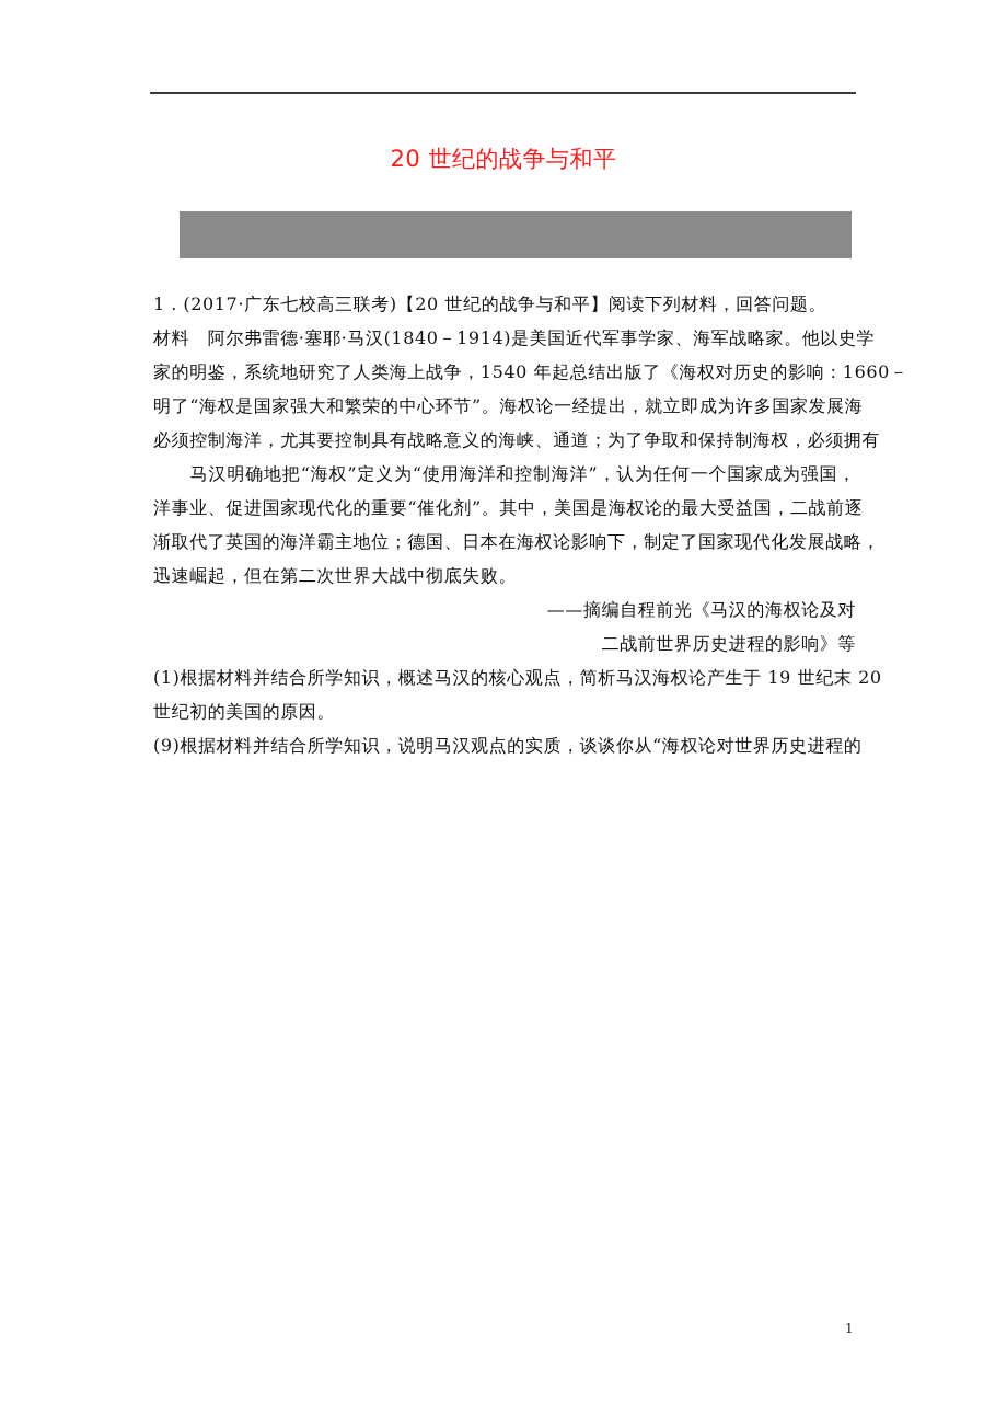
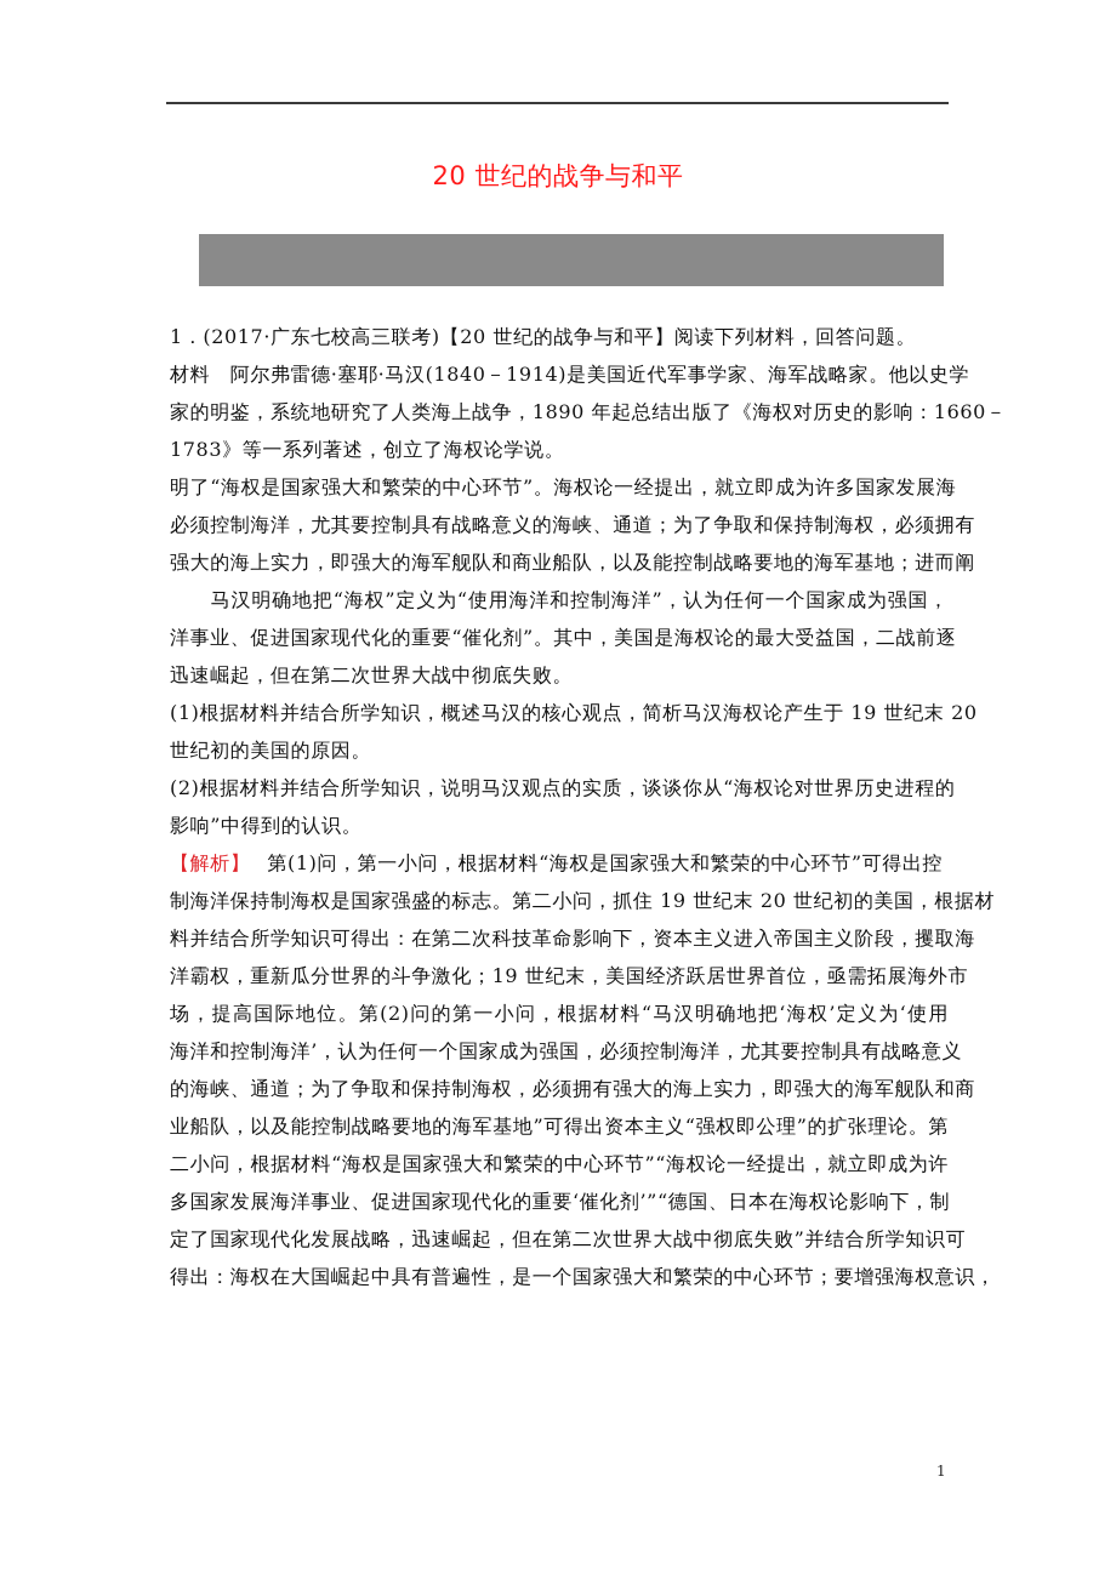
  20 世纪的战争与和平
  1．(2017·广东七校高三联考)【20 世纪的战争与和平】阅读下列材料，回答问题。
  材料 阿尔弗雷德·塞耶·马汉(1840－1914)是美国近代军事学家、海军战略家。他以史学
- 家的明鉴，系统地研究了人类海上战争，1540 年起总结出版了《海权对历史的影响：1660－
+ 家的明鉴，系统地研究了人类海上战争，1890 年起总结出版了《海权对历史的影响：1660－
+ 1783》等一系列著述，创立了海权论学说。
  明了“海权是国家强大和繁荣的中心环节”。海权论一经提出，就立即成为许多国家发展海
  必须控制海洋，尤其要控制具有战略意义的海峡、通道；为了争取和保持制海权，必须拥有
+ 强大的海上实力，即强大的海军舰队和商业船队，以及能控制战略要地的海军基地；进而阐
  马汉明确地把“海权”定义为“使用海洋和控制海洋”，认为任何一个国家成为强国，
  洋事业、促进国家现代化的重要“催化剂”。其中，美国是海权论的最大受益国，二战前逐
- 渐取代了英国的海洋霸主地位；德国、日本在海权论影响下，制定了国家现代化发展战略，
  迅速崛起，但在第二次世界大战中彻底失败。
- ——摘编自程前光《马汉的海权论及对
- 二战前世界历史进程的影响》等
  (1)根据材料并结合所学知识，概述马汉的核心观点，简析马汉海权论产生于 19 世纪末 20
  世纪初的美国的原因。
- (9)根据材料并结合所学知识，说明马汉观点的实质，谈谈你从“海权论对世界历史进程的
+ (2)根据材料并结合所学知识，说明马汉观点的实质，谈谈你从“海权论对世界历史进程的
+ 影响”中得到的认识。
+ 【解析】 第(1)问，第一小问，根据材料“海权是国家强大和繁荣的中心环节”可得出控
+ 制海洋保持制海权是国家强盛的标志。第二小问，抓住 19 世纪末 20 世纪初的美国，根据材
+ 料并结合所学知识可得出：在第二次科技革命影响下，资本主义进入帝国主义阶段，攫取海
+ 洋霸权，重新瓜分世界的斗争激化；19 世纪末，美国经济跃居世界首位，亟需拓展海外市
+ 场，提高国际地位。第(2)问的第一小问，根据材料“马汉明确地把‘海权’定义为‘使用
+ 海洋和控制海洋’，认为任何一个国家成为强国，必须控制海洋，尤其要控制具有战略意义
+ 的海峡、通道；为了争取和保持制海权，必须拥有强大的海上实力，即强大的海军舰队和商
+ 业船队，以及能控制战略要地的海军基地”可得出资本主义“强权即公理”的扩张理论。第
+ 二小问，根据材料“海权是国家强大和繁荣的中心环节”“海权论一经提出，就立即成为许
+ 多国家发展海洋事业、促进国家现代化的重要‘催化剂’”“德国、日本在海权论影响下，制
+ 定了国家现代化发展战略，迅速崛起，但在第二次世界大战中彻底失败”并结合所学知识可
+ 得出：海权在大国崛起中具有普遍性，是一个国家强大和繁荣的中心环节；要增强海权意识，
  1
